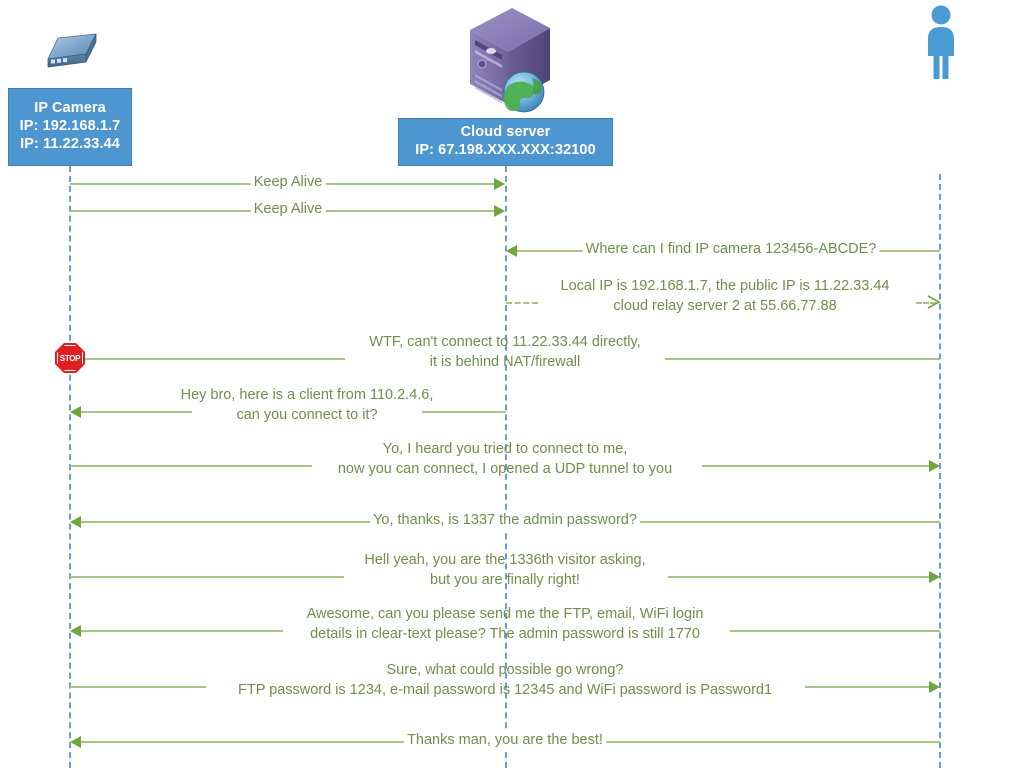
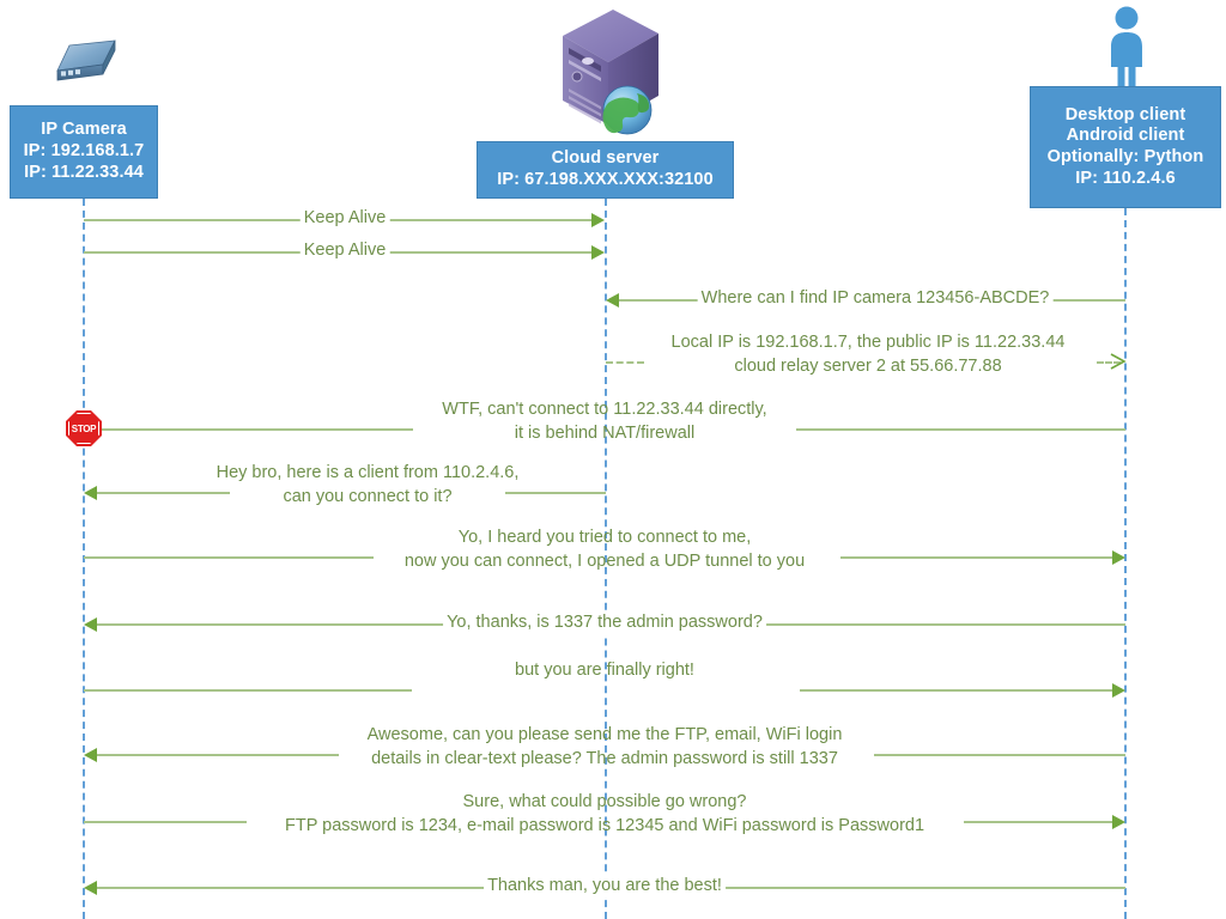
  IP Camera
  IP: 192.168.1.7
  IP: 11.22.33.44
  Cloud server
  IP: 67.198.XXX.XXX:32100
+ Desktop client
+ Android client
+ Optionally: Python
+ IP: 110.2.4.6
  Keep Alive
  Keep Alive
  Where can I find IP camera 123456-ABCDE?
  Local IP is 192.168.1.7, the public IP is 11.22.33.44
  cloud relay server 2 at 55.66.77.88
  WTF, can't connect to 11.22.33.44 directly,
  it is behind NAT/firewall
  STOP
  Hey bro, here is a client from 110.2.4.6,
  can you connect to it?
  Yo, I heard you tried to connect to me,
  now you can connect, I opened a UDP tunnel to you
  Yo, thanks, is 1337 the admin password?
- Hell yeah, you are the 1336th visitor asking,
  but you are finally right!
  Awesome, can you please send me the FTP, email, WiFi login
- details in clear-text please? The admin password is still 1770
+ details in clear-text please? The admin password is still 1337
  Sure, what could possible go wrong?
  FTP password is 1234, e-mail password is 12345 and WiFi password is Password1
  Thanks man, you are the best!
